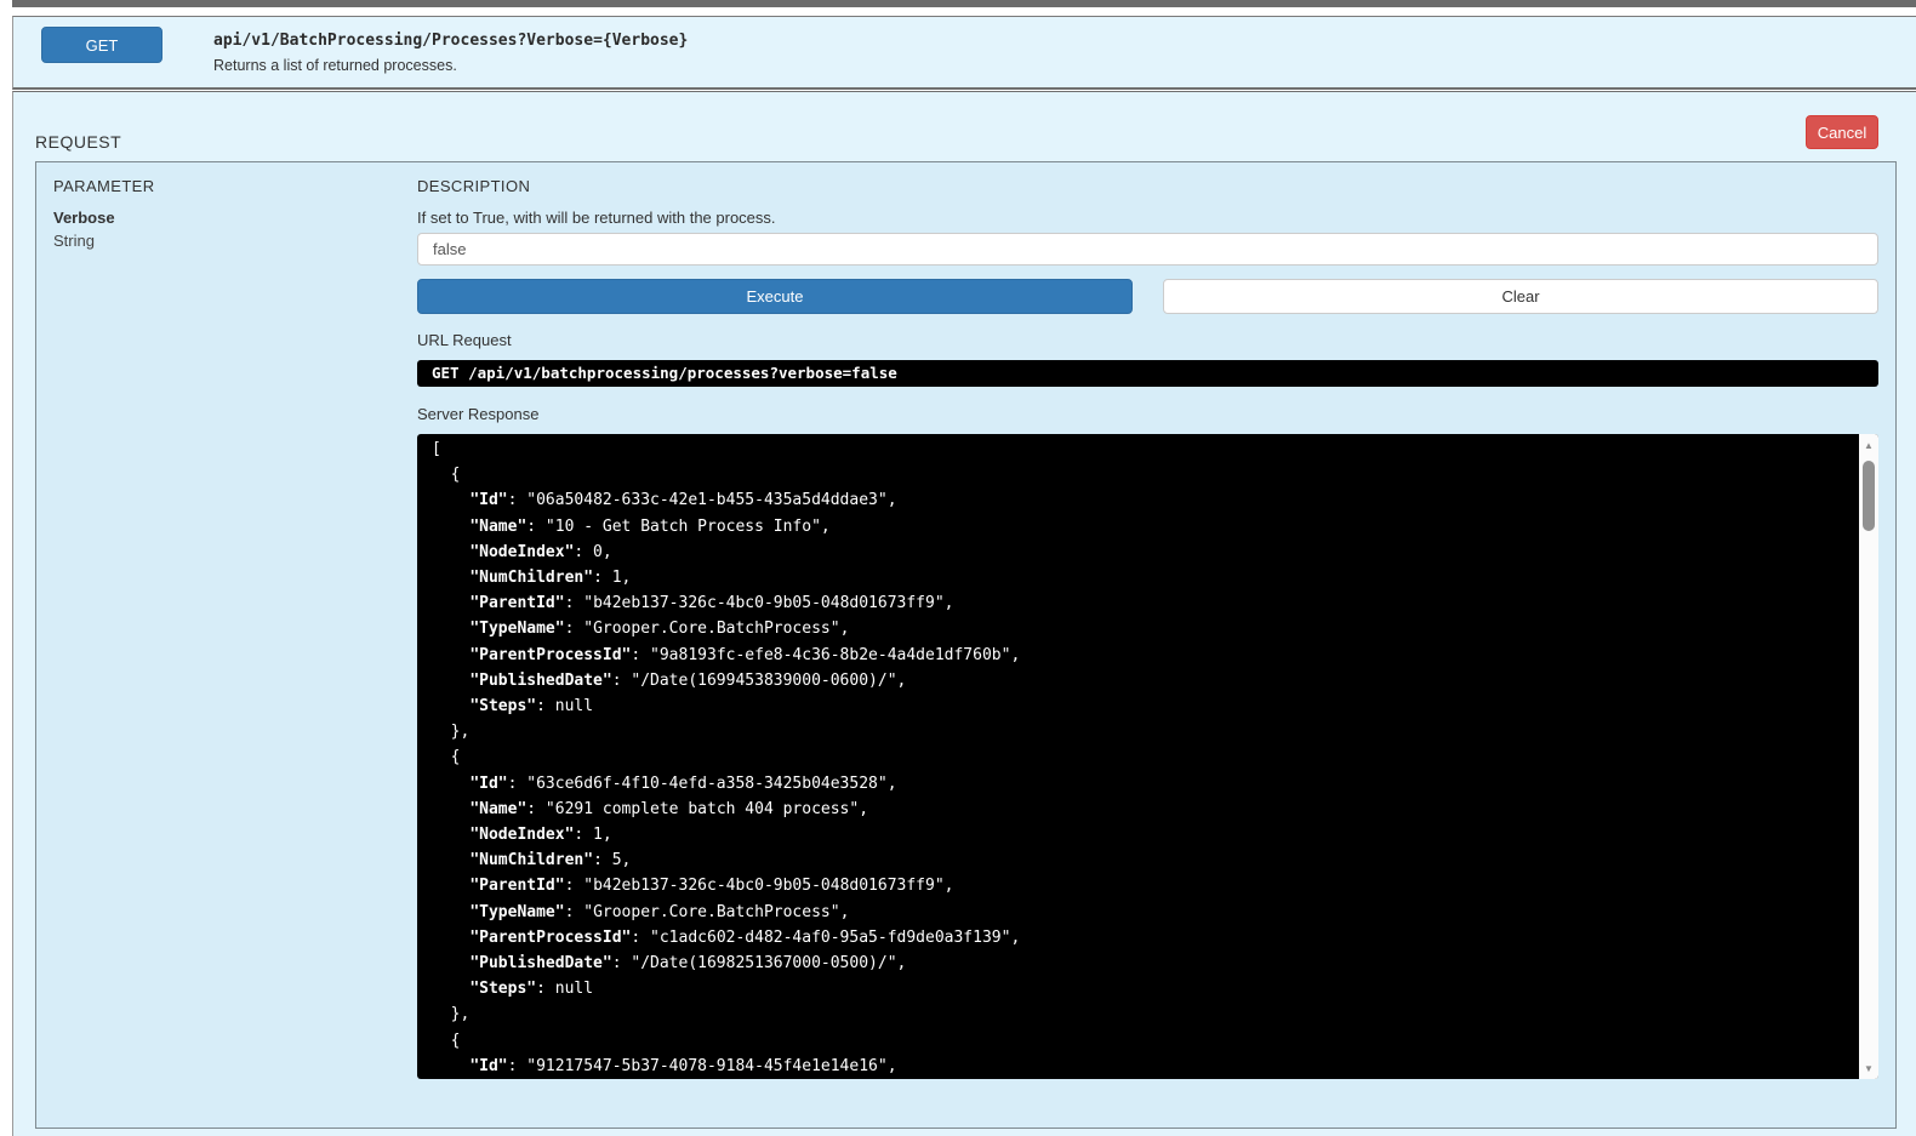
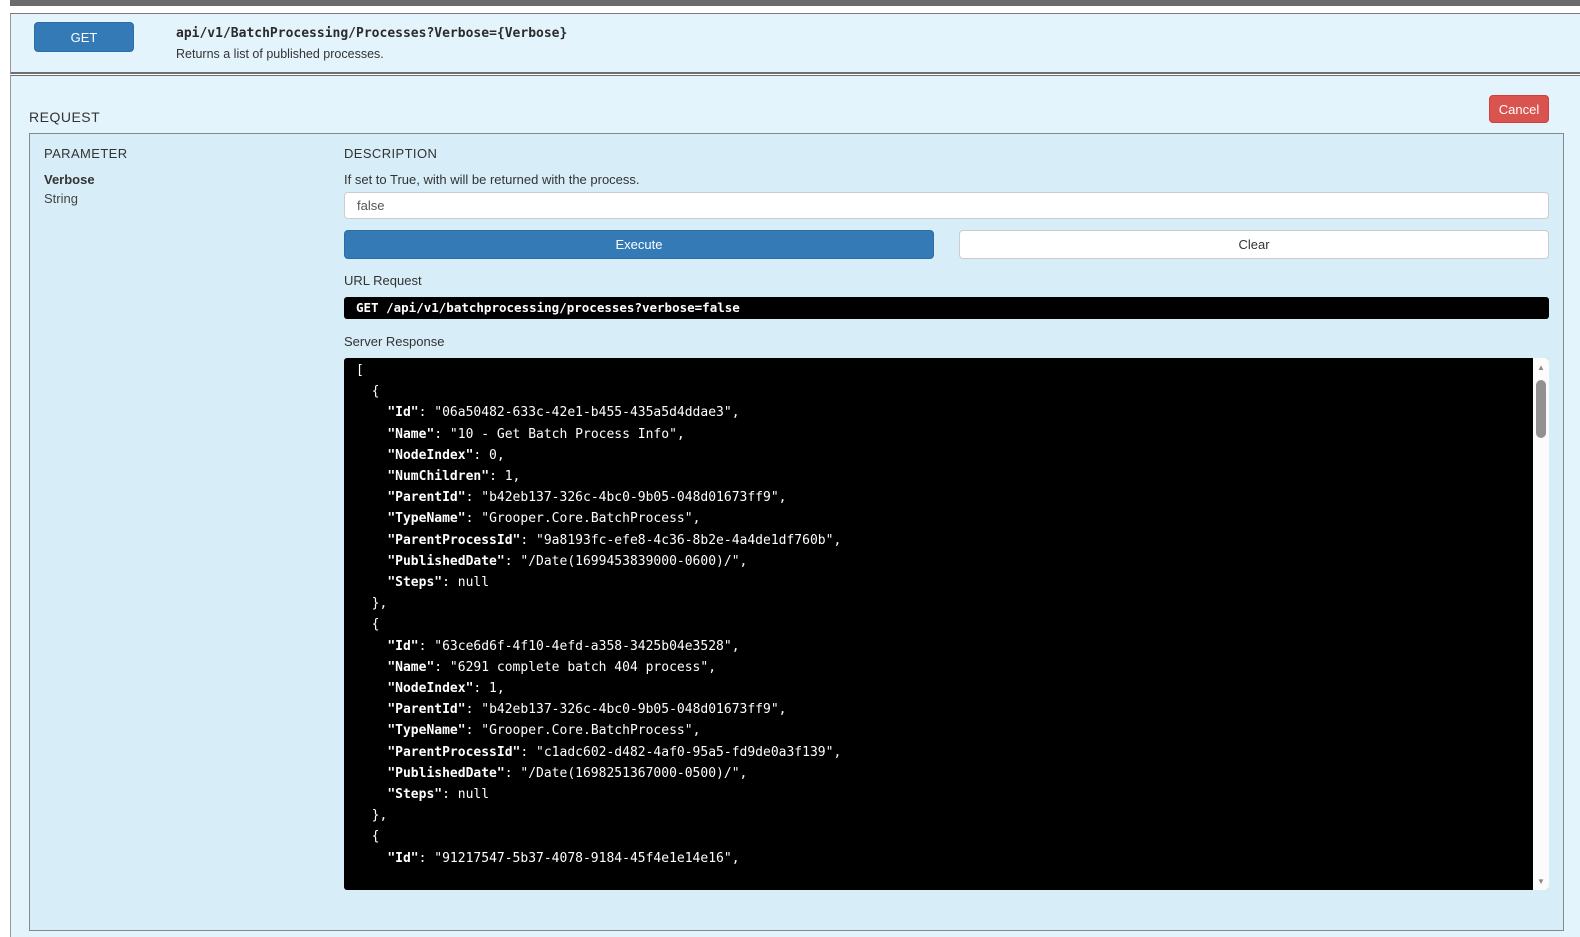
  GET
  api/v1/BatchProcessing/Processes?Verbose={Verbose}
- Returns a list of returned processes.
+ Returns a list of published processes.
  REQUEST
  Cancel
  PARAMETER
  DESCRIPTION
  Verbose
  String
  If set to True, with will be returned with the process.
  false
  Execute
  Clear
  URL Request
  GET /api/v1/batchprocessing/processes?verbose=false
  Server Response
  [
  {
  "Id": "06a50482-633c-42e1-b455-435a5d4ddae3",
  "Name": "10 - Get Batch Process Info",
  "NodeIndex": 0,
  "NumChildren": 1,
  "ParentId": "b42eb137-326c-4bc0-9b05-048d01673ff9",
  "TypeName": "Grooper.Core.BatchProcess",
  "ParentProcessId": "9a8193fc-efe8-4c36-8b2e-4a4de1df760b",
  "PublishedDate": "/Date(1699453839000-0600)/",
  "Steps": null
  },
  {
  "Id": "63ce6d6f-4f10-4efd-a358-3425b04e3528",
  "Name": "6291 complete batch 404 process",
  "NodeIndex": 1,
- "NumChildren": 5,
  "ParentId": "b42eb137-326c-4bc0-9b05-048d01673ff9",
  "TypeName": "Grooper.Core.BatchProcess",
  "ParentProcessId": "c1adc602-d482-4af0-95a5-fd9de0a3f139",
  "PublishedDate": "/Date(1698251367000-0500)/",
  "Steps": null
  },
  {
  "Id": "91217547-5b37-4078-9184-45f4e1e14e16",
  ▲
  ▼
